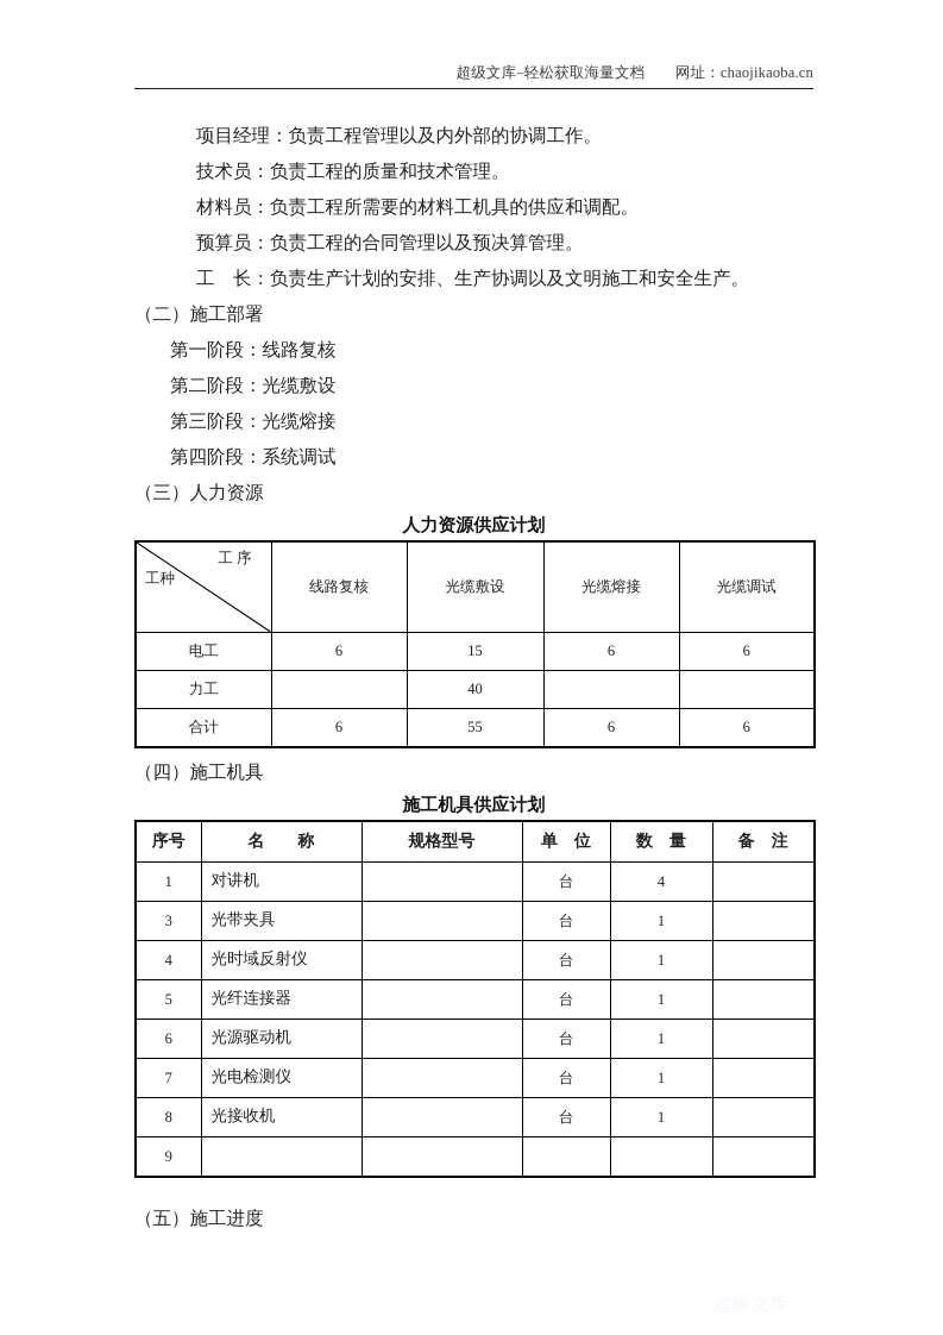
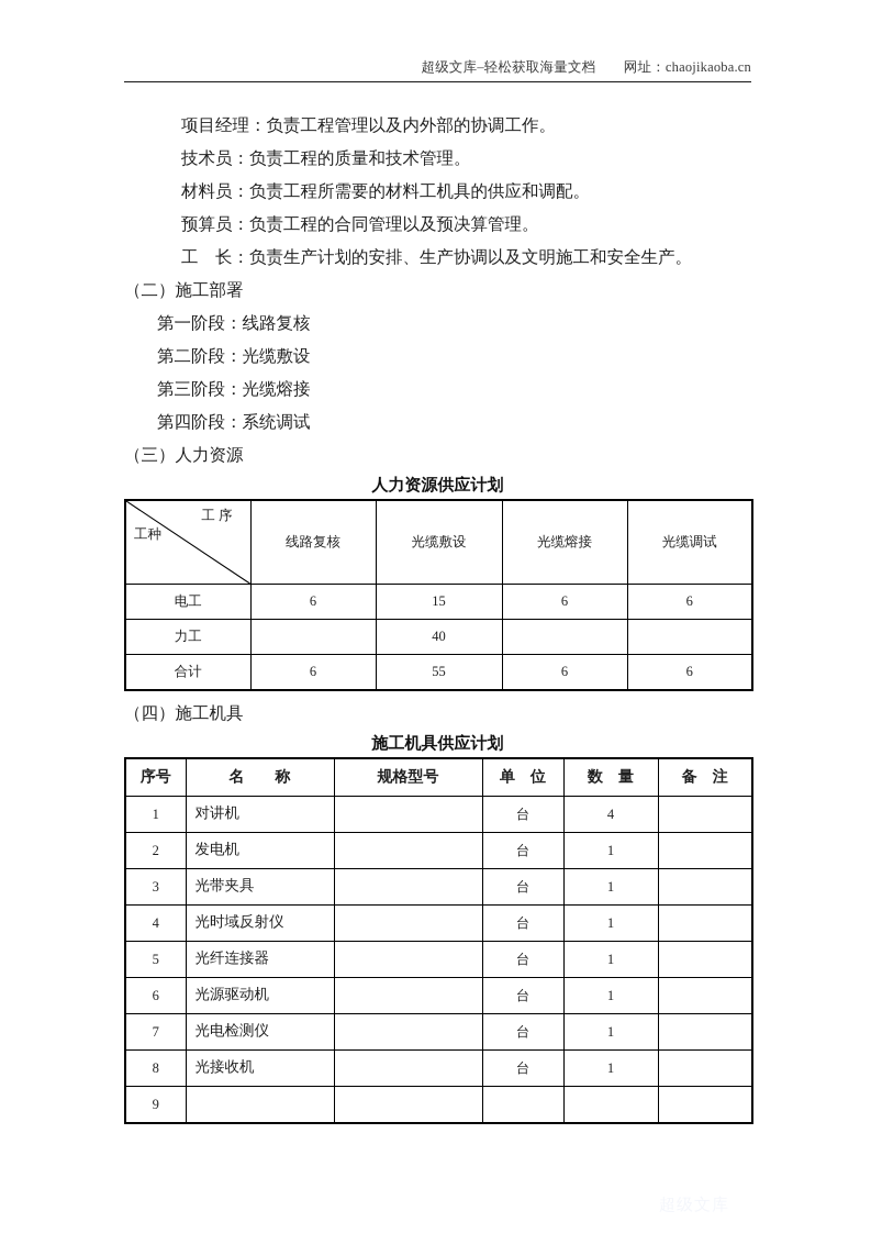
  超级文库–轻松获取海量文档 网址：chaojikaoba.cn
  项目经理：负责工程管理以及内外部的协调工作。
  技术员：负责工程的质量和技术管理。
  材料员：负责工程所需要的材料工机具的供应和调配。
  预算员：负责工程的合同管理以及预决算管理。
  工 长：负责生产计划的安排、生产协调以及文明施工和安全生产。
  （二）施工部署
  第一阶段：线路复核
  第二阶段：光缆敷设
  第三阶段：光缆熔接
  第四阶段：系统调试
  （三）人力资源
  人力资源供应计划
  工 序 工种	线路复核	光缆敷设	光缆熔接	光缆调试
  电工	6	15	6	6
  力工		40
  合计	6	55	6	6
  （四）施工机具
  施工机具供应计划
  序号	名 称	规格型号	单 位	数 量	备 注
  1	对讲机		台	4
+ 2	发电机		台	1
  3	光带夹具		台	1
  4	光时域反射仪		台	1
  5	光纤连接器		台	1
  6	光源驱动机		台	1
  7	光电检测仪		台	1
  8	光接收机		台	1
  9
- （五）施工进度
